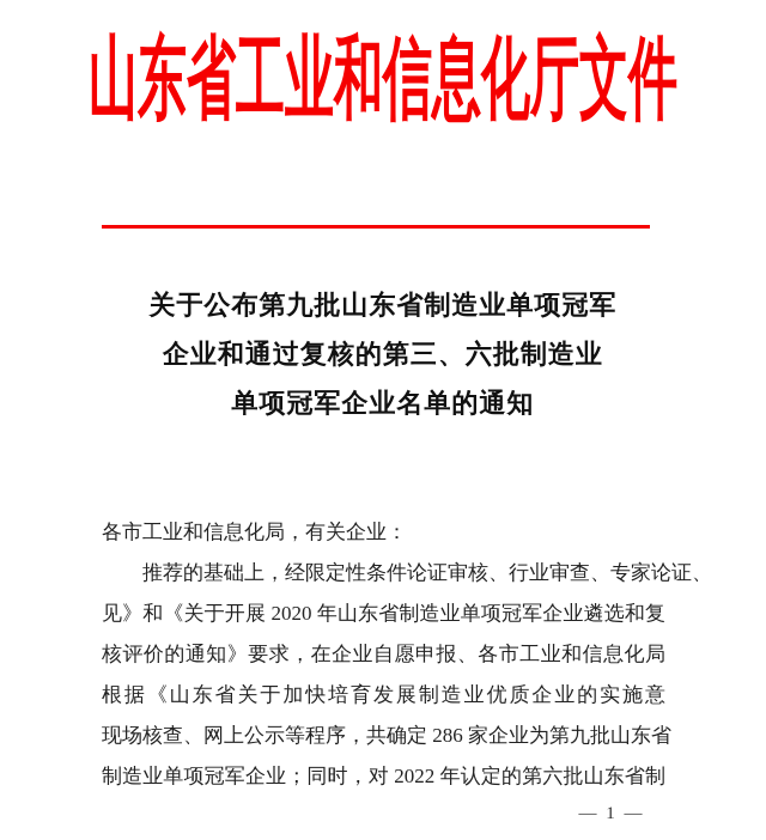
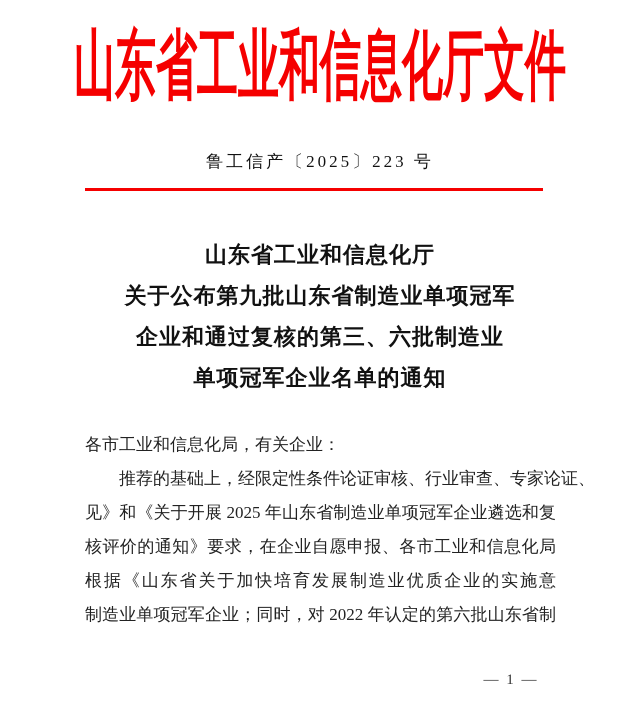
  山东省工业和信息化厅文件
+ 鲁工信产〔2025〕223 号
+ 山东省工业和信息化厅
  关于公布第九批山东省制造业单项冠军
  企业和通过复核的第三、六批制造业
  单项冠军企业名单的通知
  各市工业和信息化局，有关企业：
  推荐的基础上，经限定性条件论证审核、行业审查、专家论证、
- 见》和《关于开展 2020 年山东省制造业单项冠军企业遴选和复
+ 见》和《关于开展 2025 年山东省制造业单项冠军企业遴选和复
  核评价的通知》要求，在企业自愿申报、各市工业和信息化局
  根据《山东省关于加快培育发展制造业优质企业的实施意
- 现场核查、网上公示等程序，共确定 286 家企业为第九批山东省
  制造业单项冠军企业；同时，对 2022 年认定的第六批山东省制
  — 1 —
